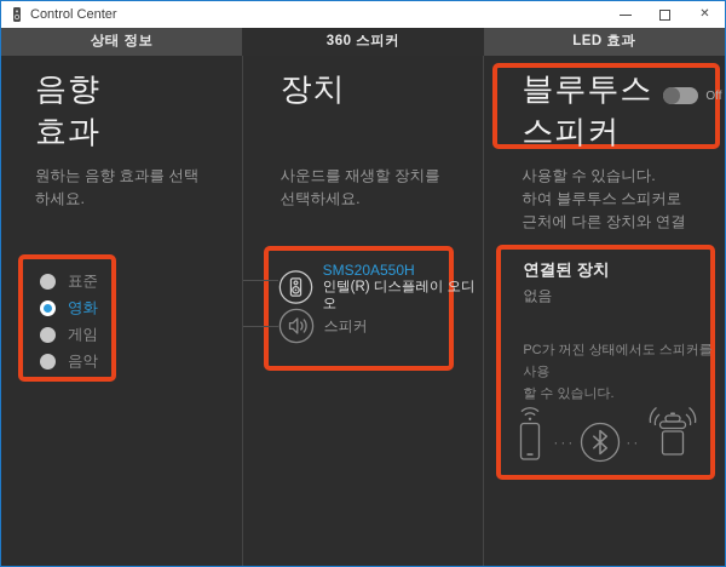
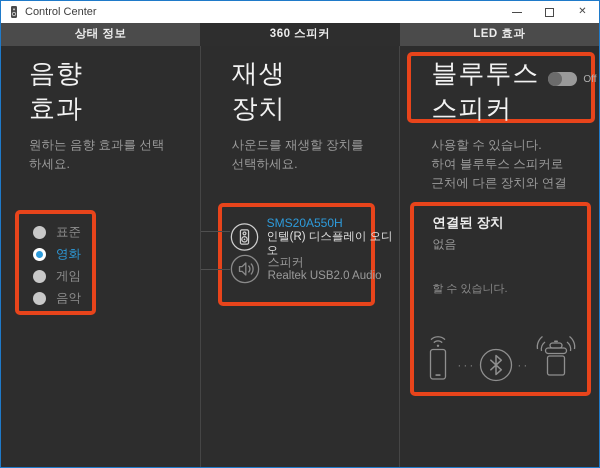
  Control Center
  ✕
  상태 정보
  360 스피커
  LED 효과
  음향
  효과
  원하는 음향 효과를 선택
  하세요.
  표준
  영화
  게임
  음악
+ 재생
  장치
  사운드를 재생할 장치를
  선택하세요.
  SMS20A550H
  인텔(R) 디스플레이 오디오
  스피커
+ Realtek USB2.0 Audio
  블루투스
  스피커
  Off
  사용할 수 있습니다.
  하여 블루투스 스피커로
  근처에 다른 장치와 연결
  연결된 장치
  없음
- PC가 꺼진 상태에서도 스피커를 사용
  할 수 있습니다.
  ···
  ··
